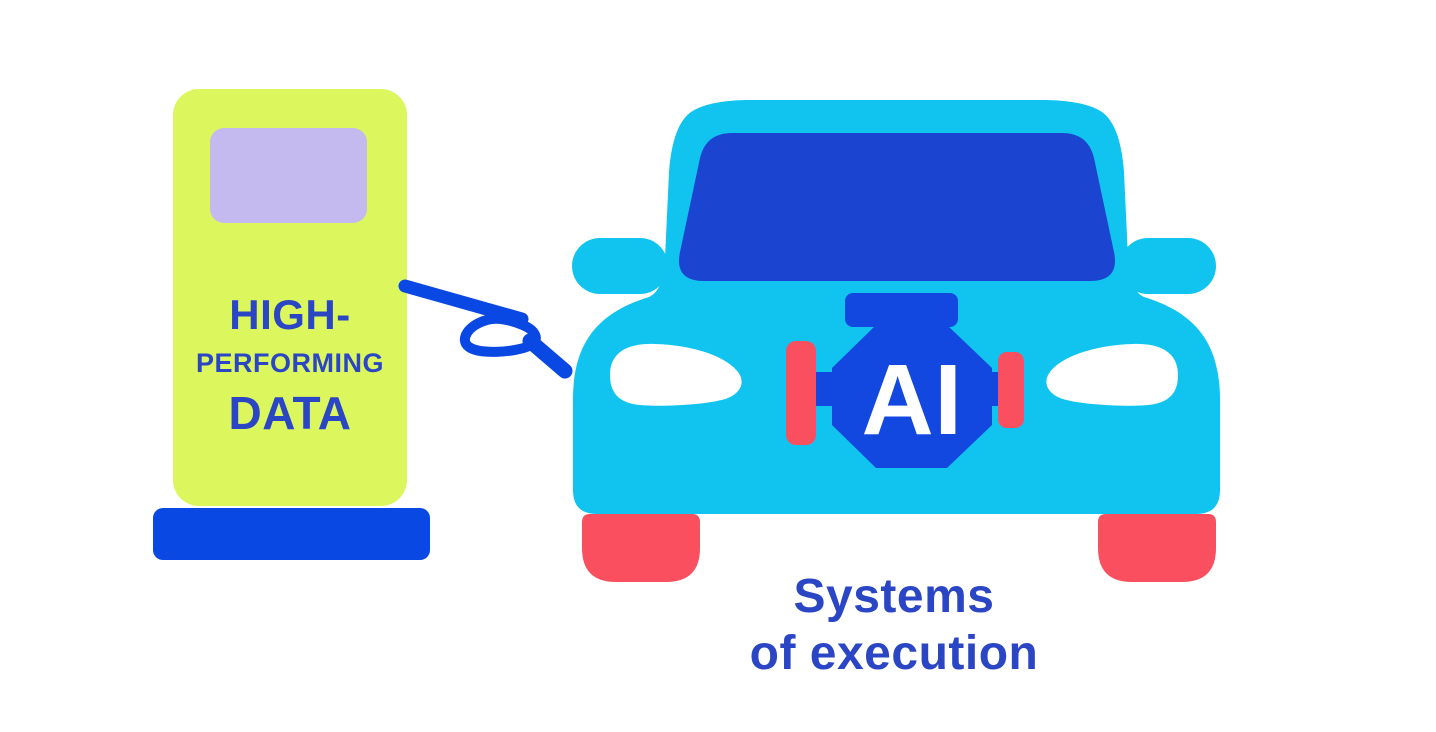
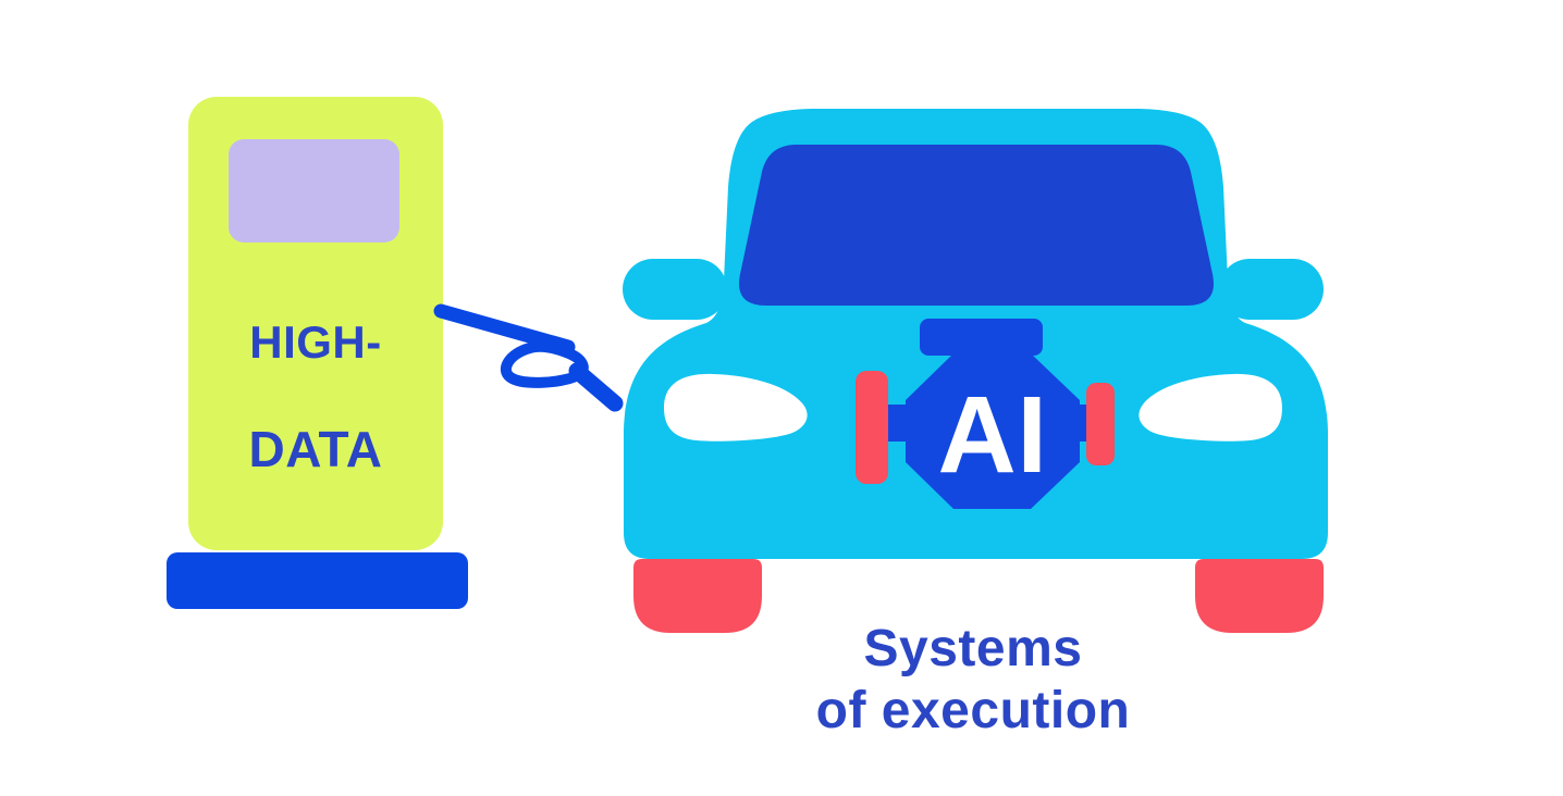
  HIGH-
- PERFORMING
  DATA
  AI
  Systems
  of execution
